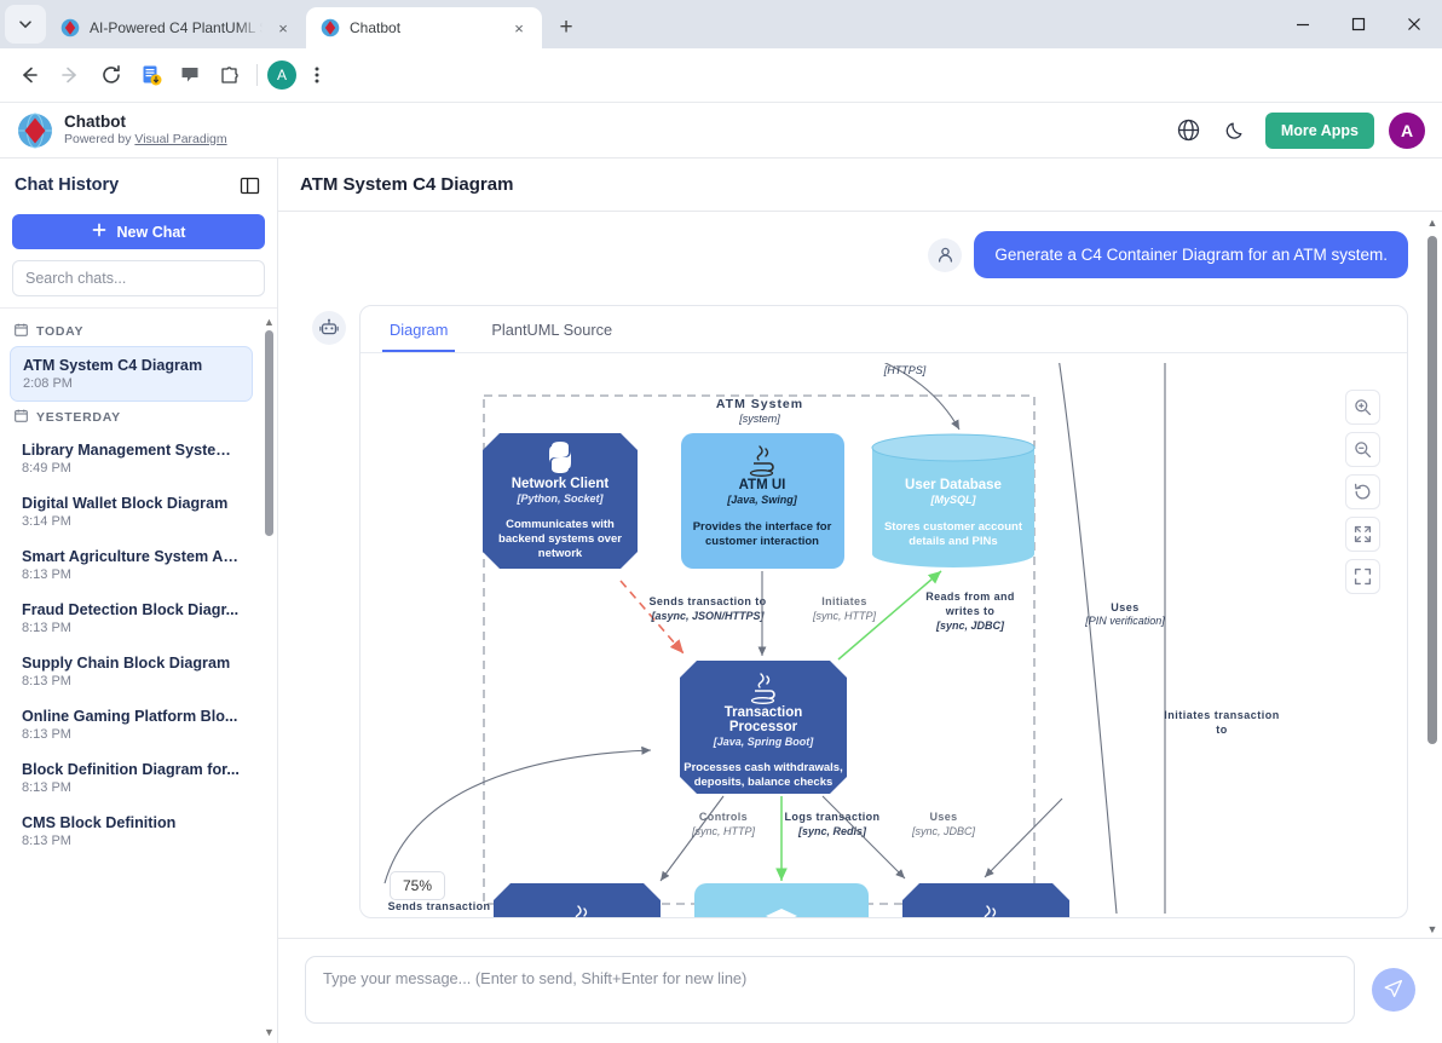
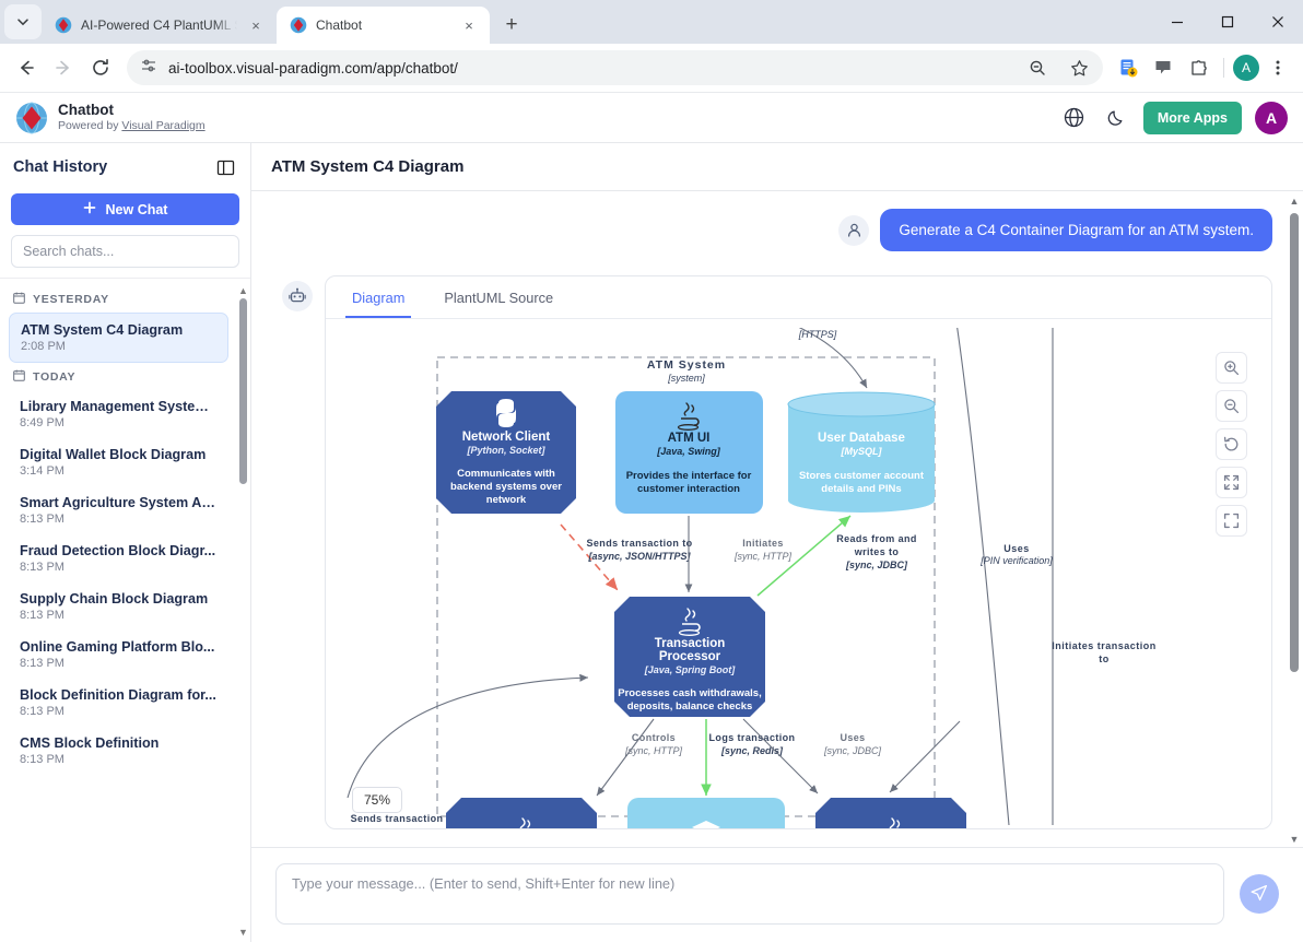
  AI-Powered C4 PlantUML
  ×
  Chatbot
  ×
  +
+ ai-toolbox.visual-paradigm.com/app/chatbot/
  A
  Chatbot
  Powered by Visual Paradigm
  More Apps
  A
  Chat History
  New Chat
  Search chats...
- TODAY
+ YESTERDAY
  ATM System C4 Diagram
  2:08 PM
- YESTERDAY
+ TODAY
  Library Management System...
  8:49 PM
  Digital Wallet Block Diagram
  3:14 PM
  Smart Agriculture System Ar...
  8:13 PM
  Fraud Detection Block Diagr...
  8:13 PM
  Supply Chain Block Diagram
  8:13 PM
  Online Gaming Platform Blo...
  8:13 PM
  Block Definition Diagram for...
  8:13 PM
  CMS Block Definition
  8:13 PM
  ▲
  ▼
  ATM System C4 Diagram
  Generate a C4 Container Diagram for an ATM system.
  Diagram
  PlantUML Source
  ATM System
  [system]
  [HTTPS]
  Initiates transaction
  to
  Uses
  [PIN verification]
  Network Client
  [Python, Socket]
  Communicates with
  backend systems over
  network
  ATM UI
  [Java, Swing]
  Provides the interface for
  customer interaction
  User Database
  [MySQL]
  Stores customer account
  details and PINs
  Sends transaction to
  [async, JSON/HTTPS
  Initiates
  [sync, HTTP]
  Reads from and
  writes to
  [sync, JDBC]
  Transaction
  Processor
  [Java, Spring Boot]
  Processes cash withdrawals,
  deposits, balance checks
  Controls
  [sync, HTTP]
  Logs transaction
  [sync, Redis]
  Uses
  [sync, JDBC]
  Sends transaction
  75%
  ▲
  ▼
  Type your message... (Enter to send, Shift+Enter for new line)
